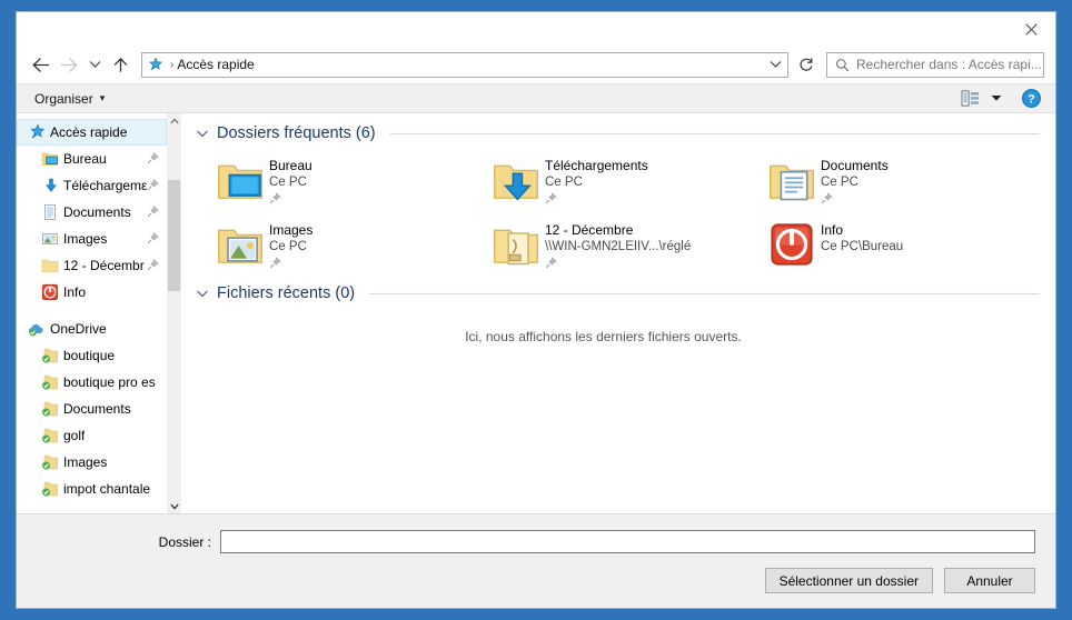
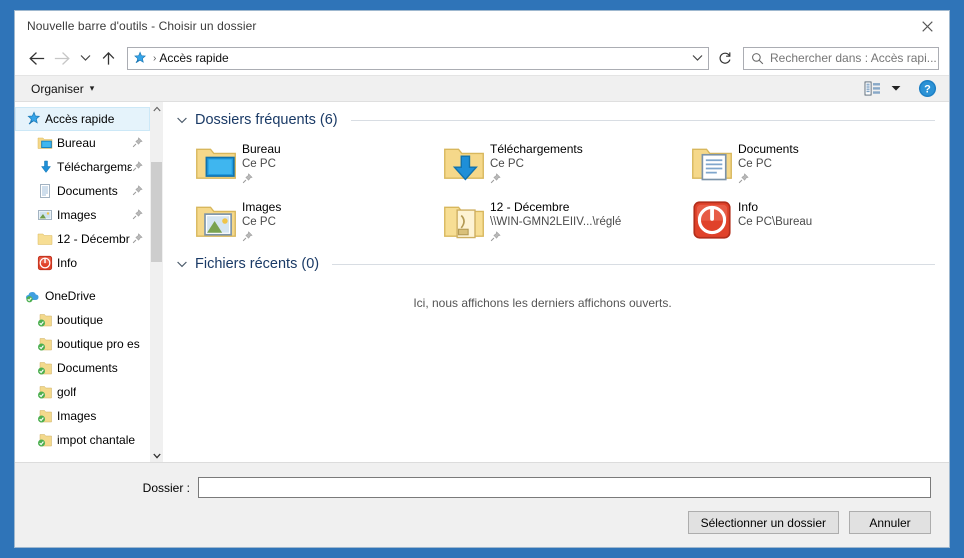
+ Nouvelle barre d'outils - Choisir un dossier
  ›
  Accès rapide
  Rechercher dans : Accès rapi...
  Organiser
  ▾
  ?
  Accès rapide
  Bureau
  Téléchargemε
  Documents
  Images
  12 - Décembr
  Info
  OneDrive
  boutique
  boutique pro es
  Documents
  golf
  Images
  impot chantale
  Dossiers fréquents (6)
  Bureau
  Ce PC
  Téléchargements
  Ce PC
  Documents
  Ce PC
  Images
  Ce PC
  12 - Décembre
  \\WIN-GMN2LEIIV...\réglé
  Info
  Ce PC\Bureau
  Fichiers récents (0)
- Ici, nous affichons les derniers fichiers ouverts.
+ Ici, nous affichons les derniers affichons ouverts.
  Dossier :
  Sélectionner un dossier
  Annuler
